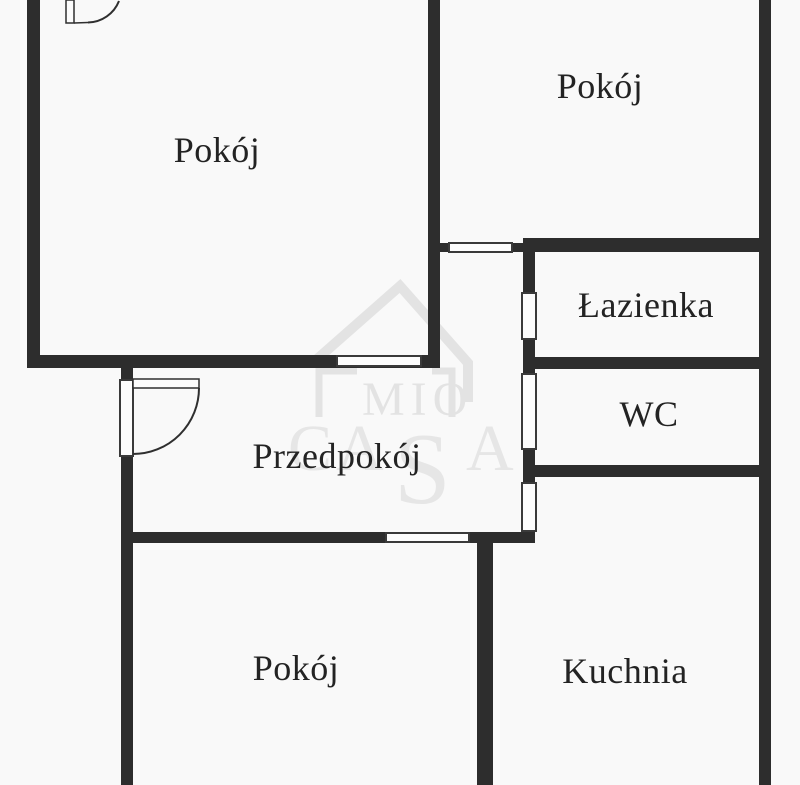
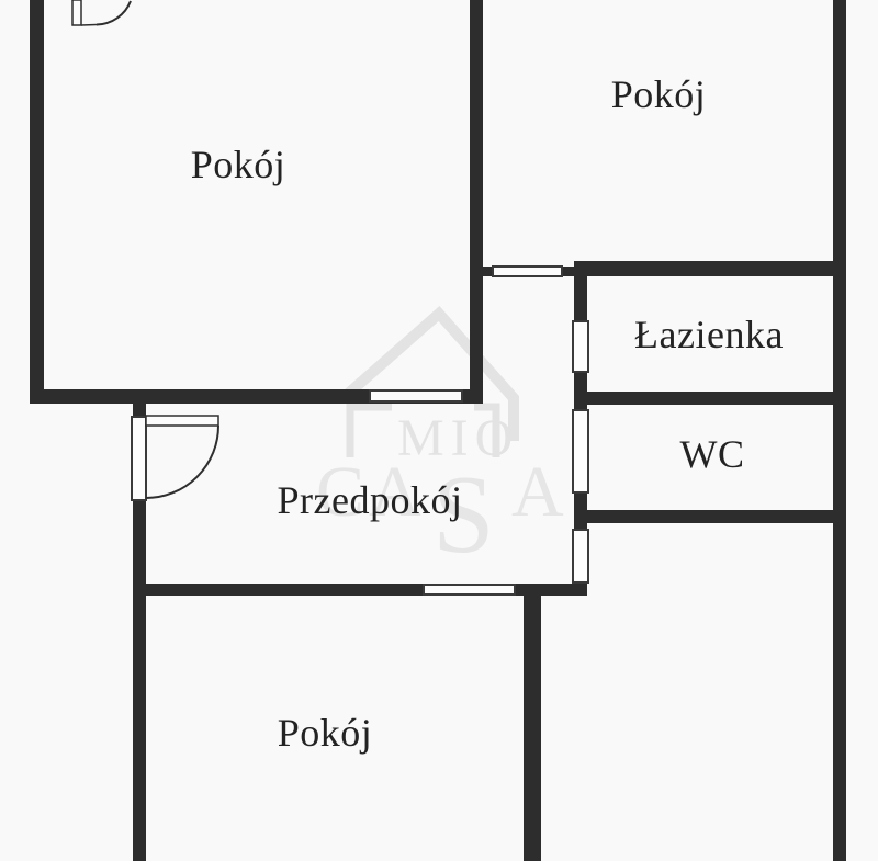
  C
  A
  S
  Pokój
  Pokój
  Łazienka
  WC
  Przedpokój
  Pokój
- Kuchnia
